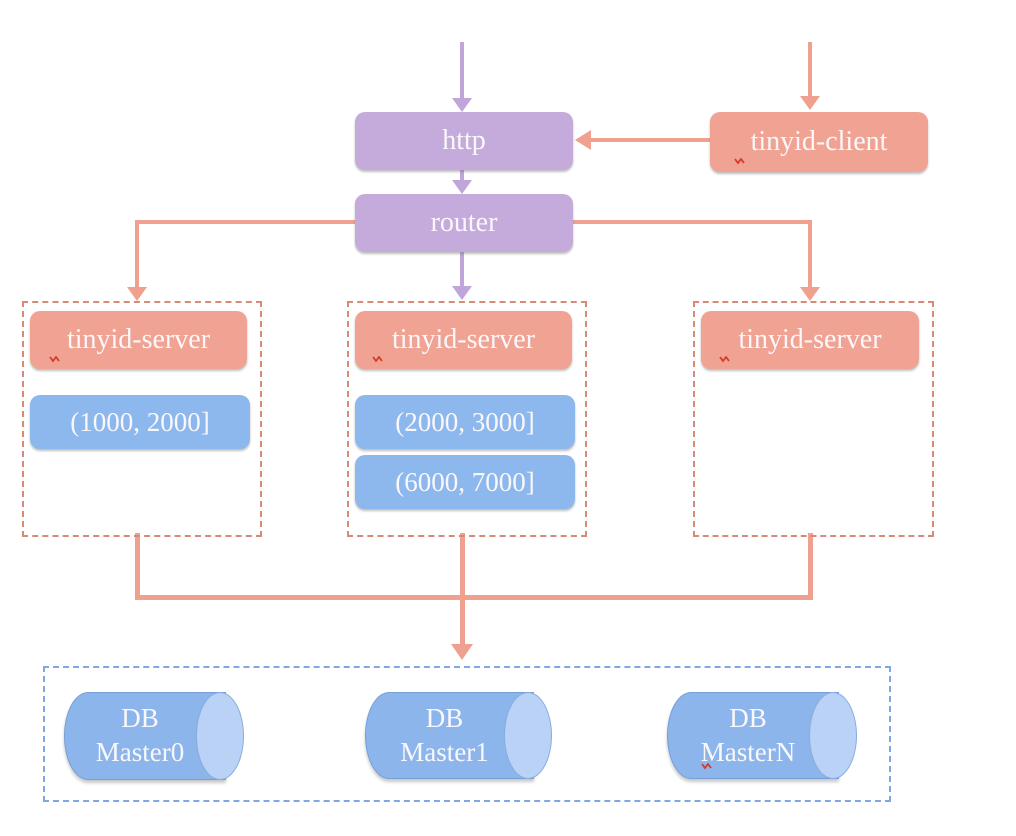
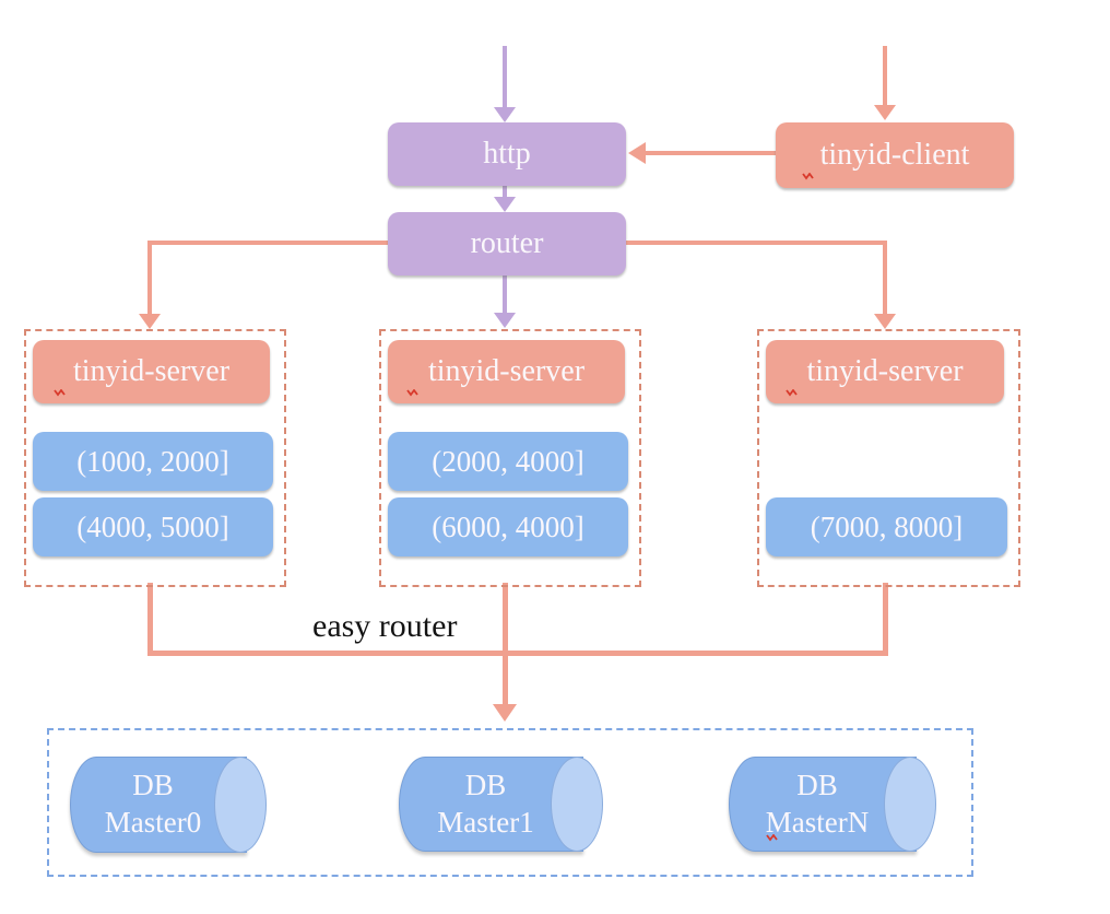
  http
  router
  tinyid-client
  tinyid-server
  (1000, 2000]
+ (4000, 5000]
  tinyid-server
- (2000, 3000]
+ (2000, 4000]
- (6000, 7000]
+ (6000, 4000]
  tinyid-server
+ (7000, 8000]
+ easy router
  DB
  Master0
  DB
  Master1
  DB
  MasterN
